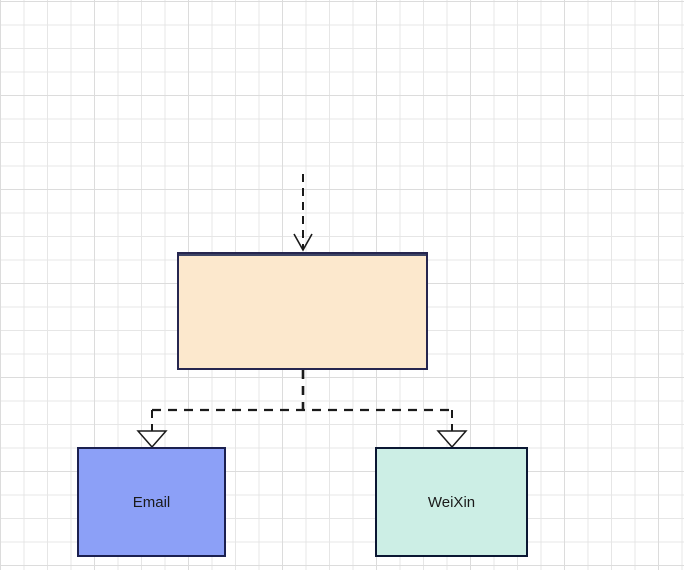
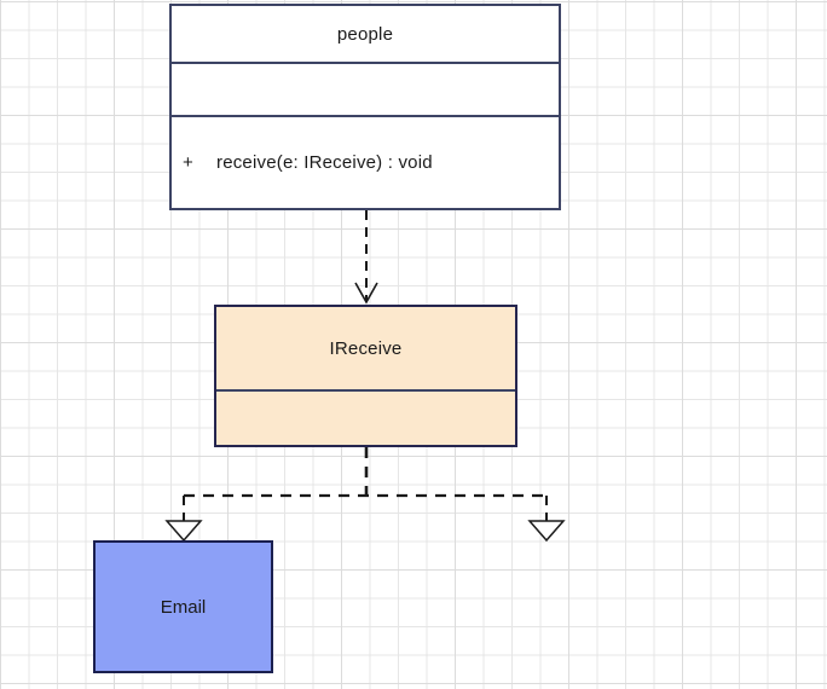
+ people
+ +
+ receive(e: IReceive) : void
+ IReceive
  Email
- WeiXin
